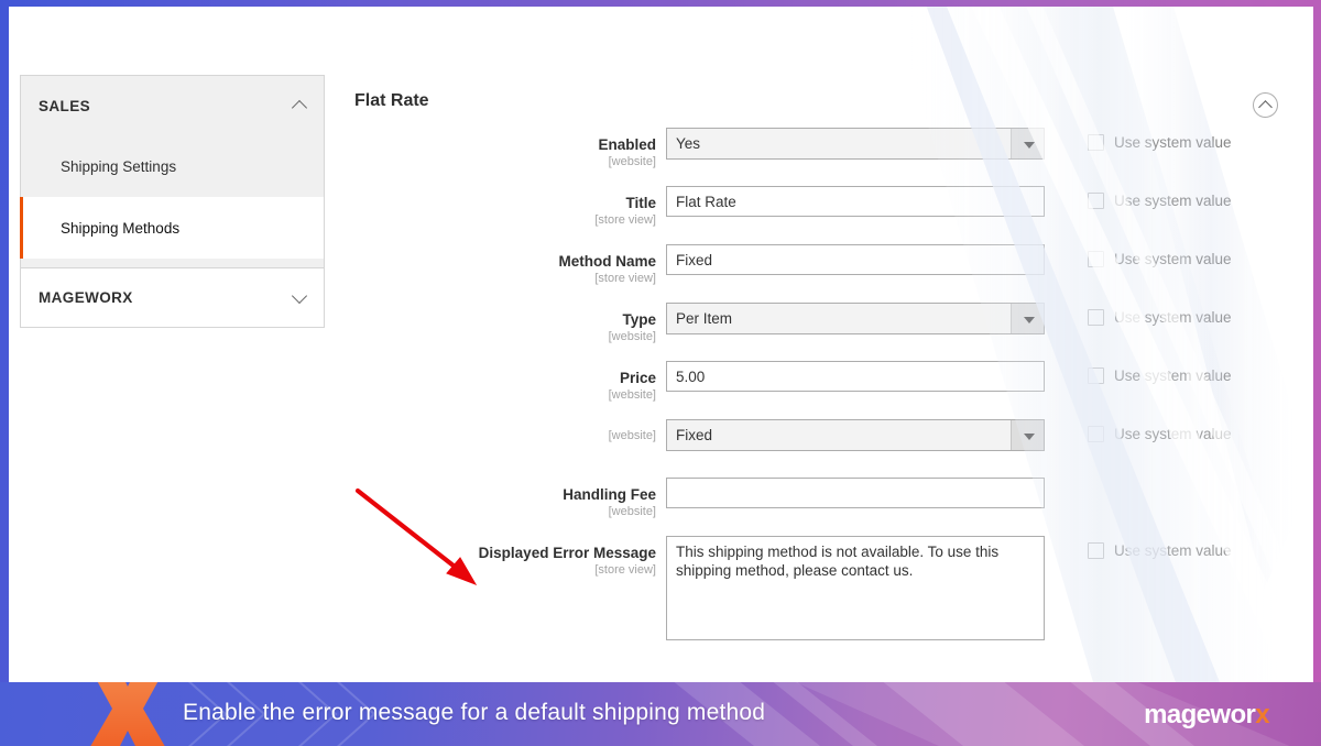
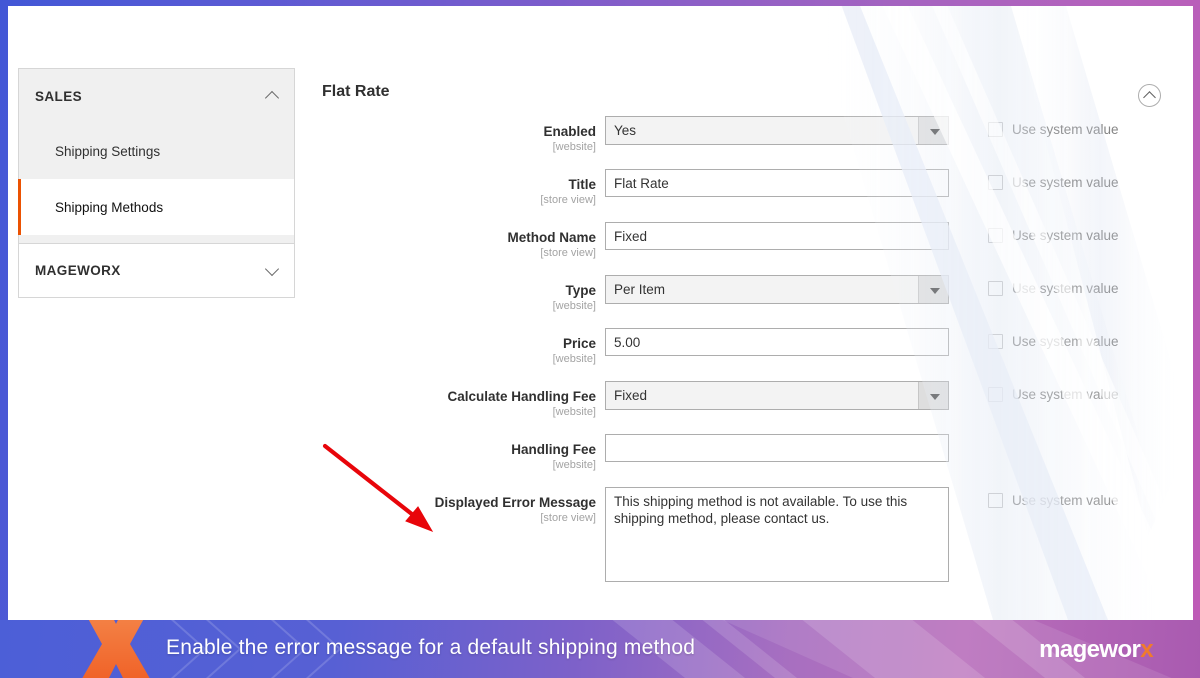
  SALES
  Shipping Settings
  Shipping Methods
  MAGEWORX
  Flat Rate
  Enabled
  [website]
  Yes
  Use system value
  Title
  [store view]
  Flat Rate
  Use system value
  Method Name
  [store view]
  Fixed
  Use system value
  Type
  [website]
  Per Item
  Use system value
  Price
  [website]
  5.00
  Use system value
+ Calculate Handling Fee
  [website]
  Fixed
  Use system value
  Handling Fee
  [website]
  Displayed Error Message
  [store view]
  Use system value
  Enable the error message for a default shipping method
  mageworx
